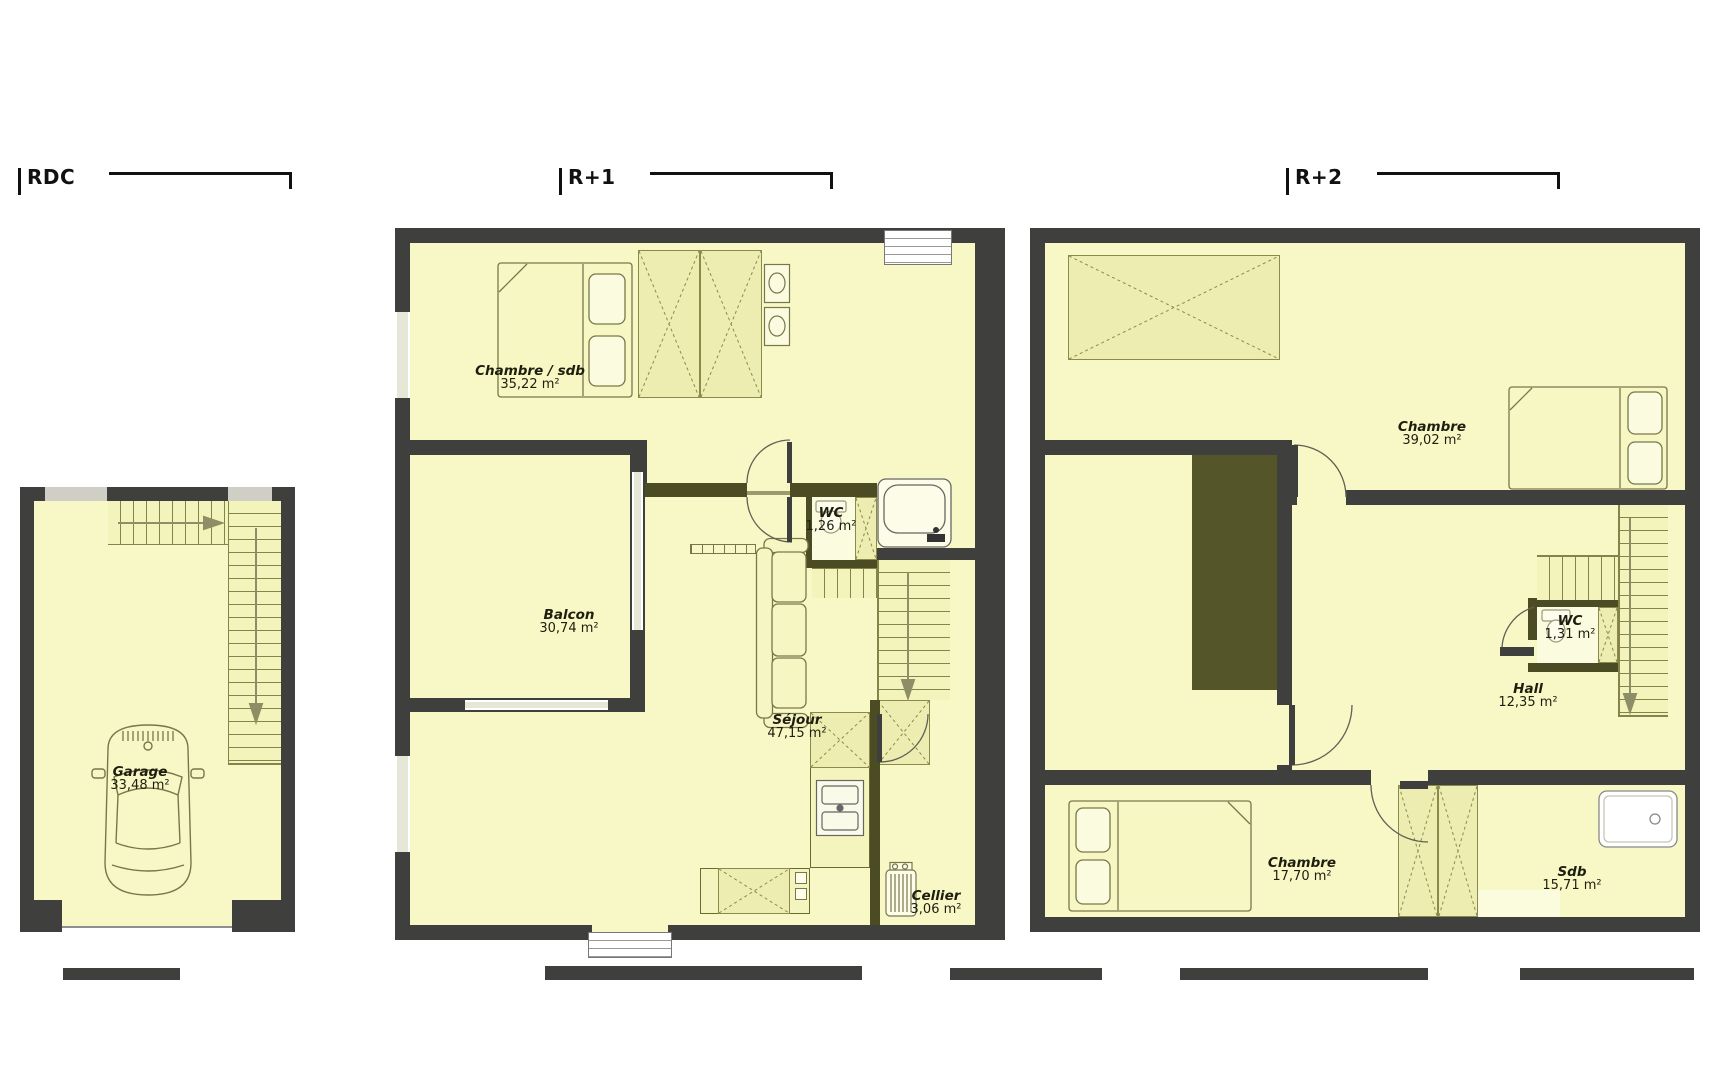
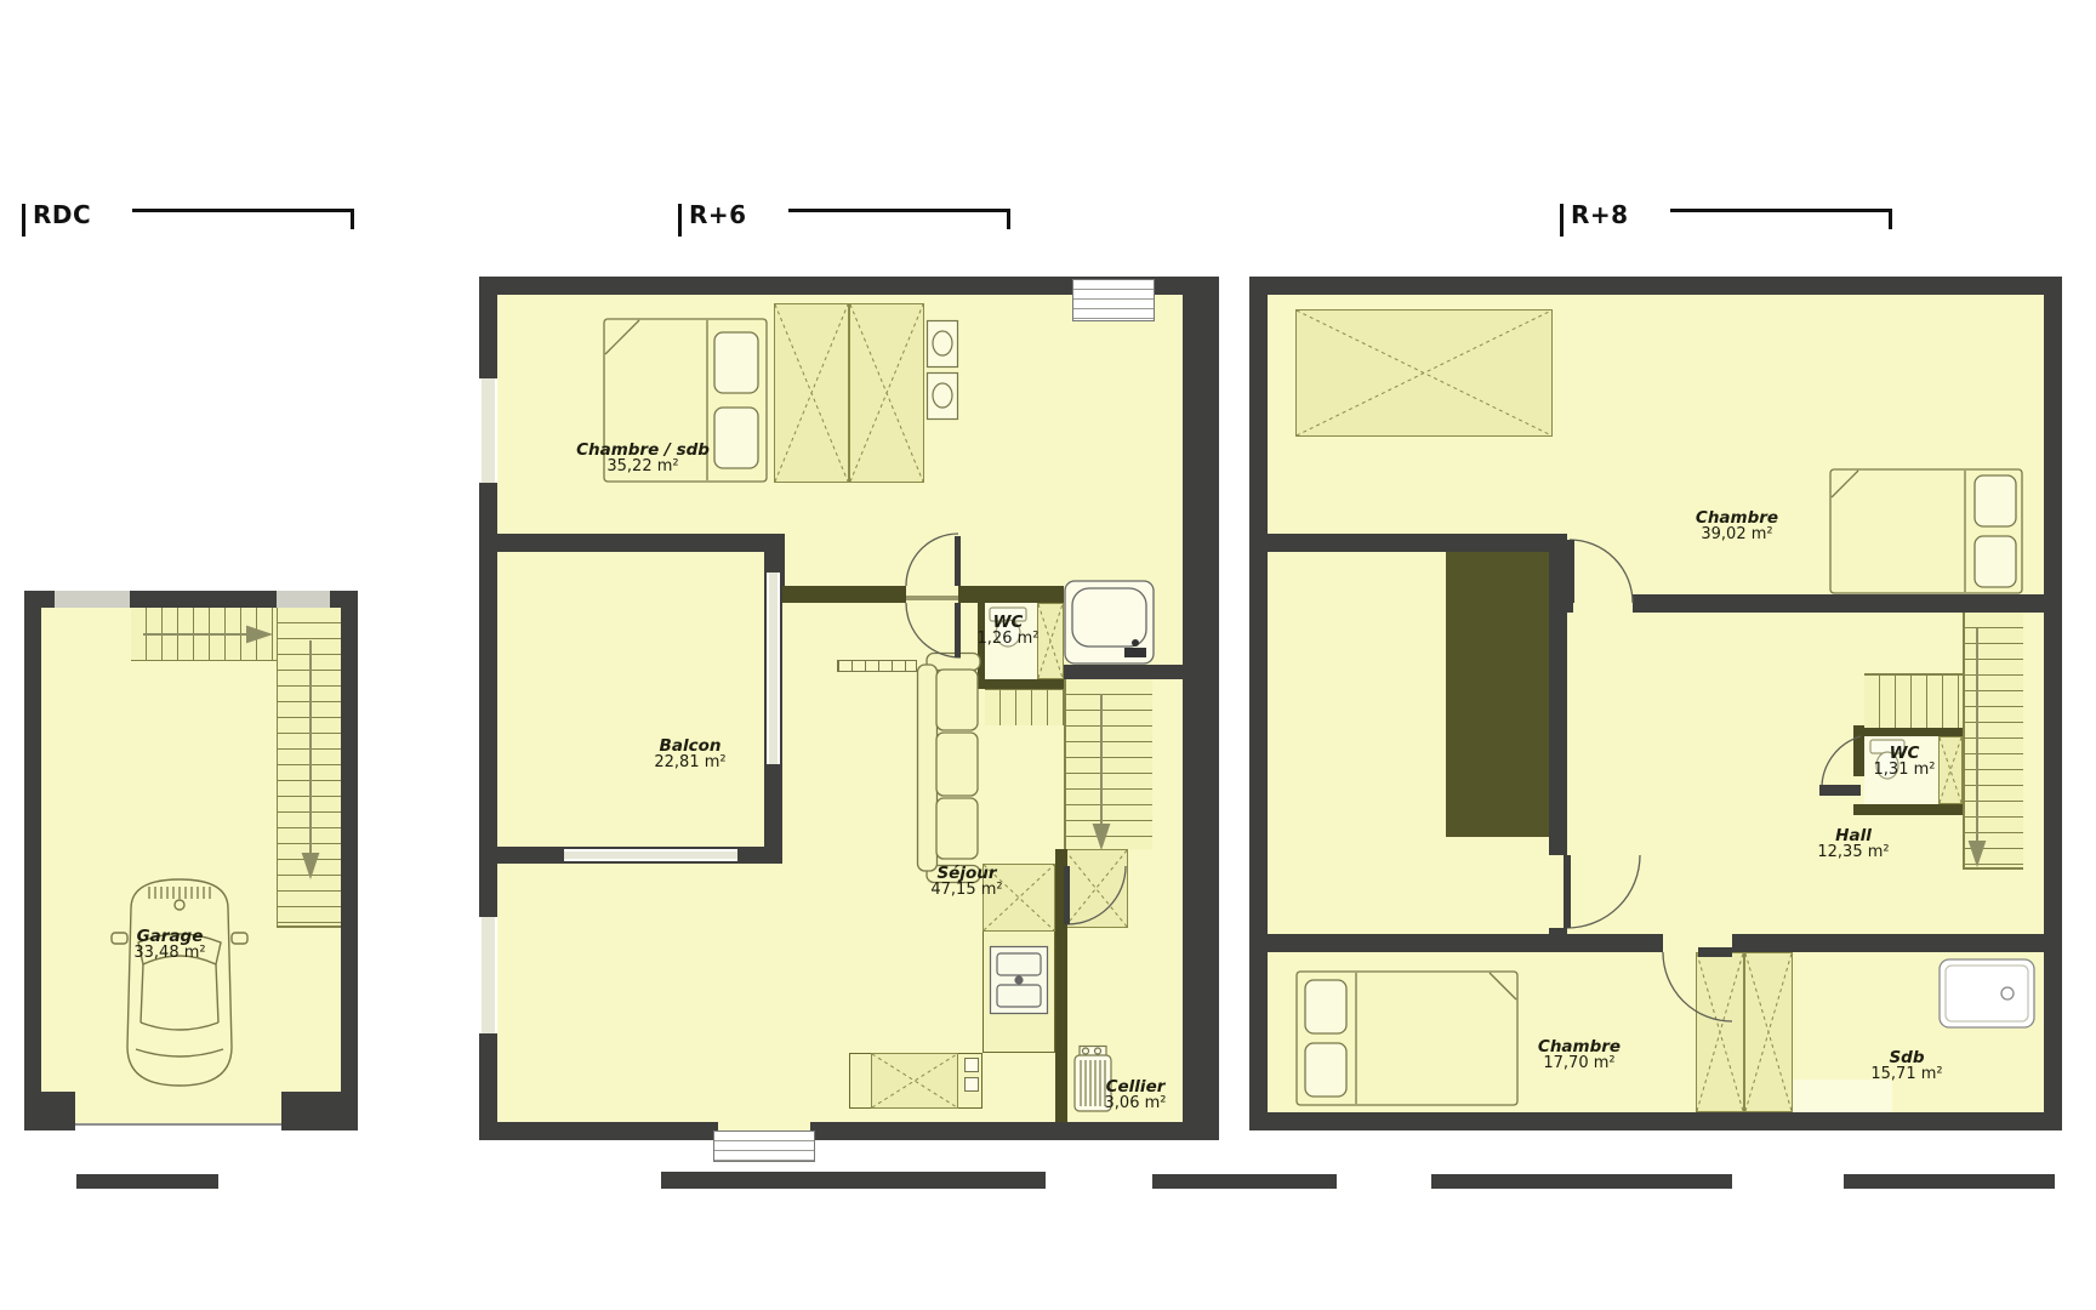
  RDC
- R+1
+ R+6
- R+2
+ R+8
  Garage
  33,48 m²
  Chambre / sdb
  35,22 m²
  WC
  1,26 m²
  Balcon
- 30,74 m²
+ 22,81 m²
  Séjour
  47,15 m²
  Cellier
  3,06 m²
  Chambre
  39,02 m²
  WC
  1,31 m²
  Hall
  12,35 m²
  Chambre
  17,70 m²
  Sdb
  15,71 m²
